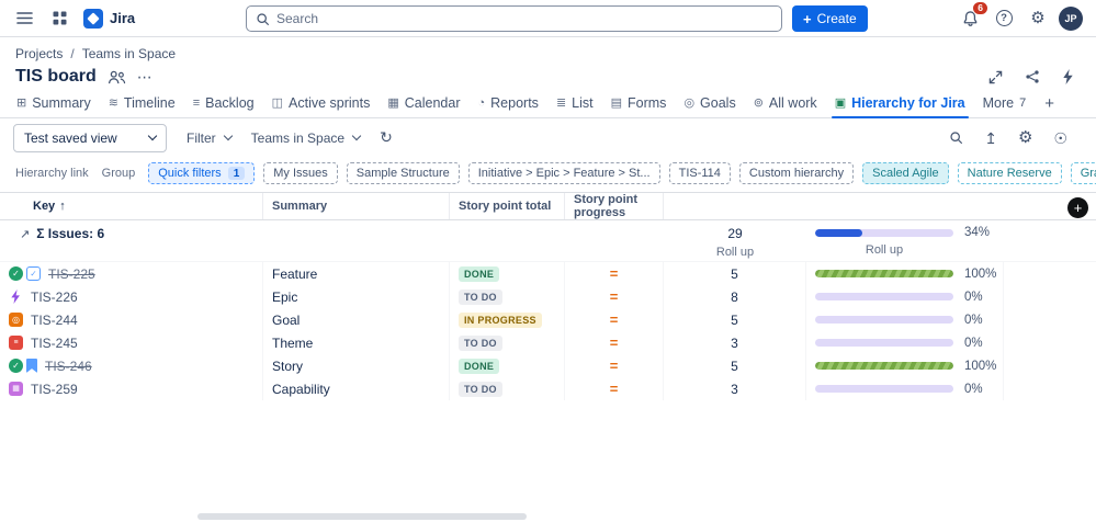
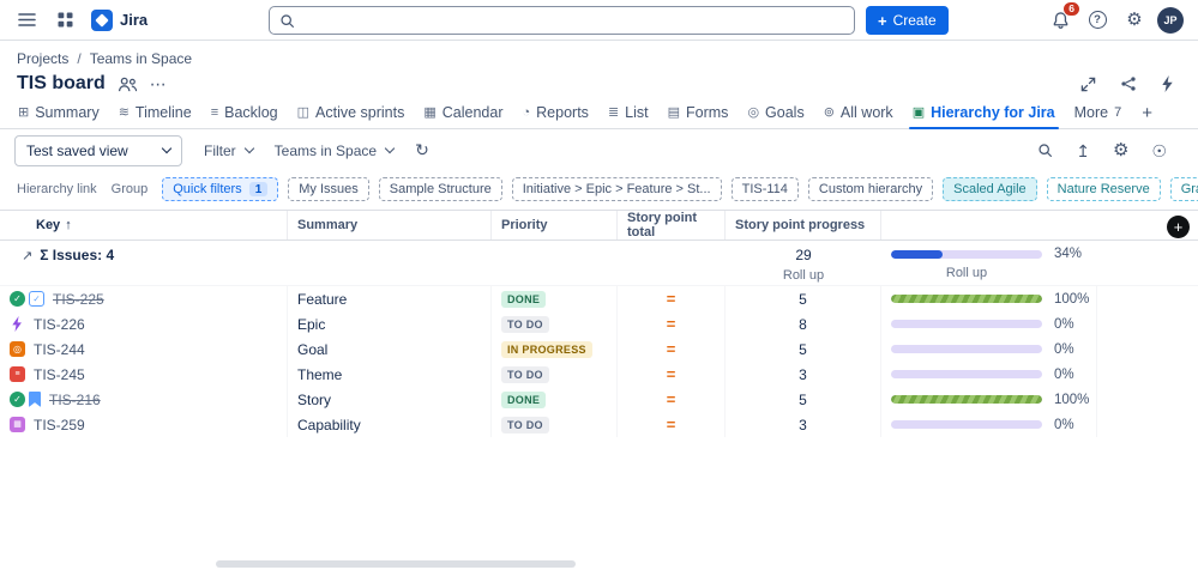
  Jira
- Search
  +
  Create
  6
  ?
  ⚙
  JP
  Projects
  /
  Teams in Space
  TIS board
  ⋯
  ⊞
  Summary
  ≋
  Timeline
  ≡
  Backlog
  ◫
  Active sprints
  ▦
  Calendar
  ◔
  Reports
  ≣
  List
  ▤
  Forms
  ◎
  Goals
  ⊚
  All work
  ▣
  Hierarchy for Jira
  More
  7
  +
  Test saved view
  Filter
  Teams in Space
  ↻
  ↥
  ⚙
  ☉
  Hierarchy link
  Group
  Quick filters
  1
  My Issues
  Sample Structure
  Initiative > Epic > Feature > St...
  TIS-114
  Custom hierarchy
  Scaled Agile
  Nature Reserve
  Key
  ↑
  Summary
+ Priority
  Story point total
  Story point progress
  +
  ↗
- Σ Issues: 6
+ Σ Issues: 4
  29
  Roll up
  34%
  Roll up
  ✓
  ✓
  TIS-225
  Feature
  DONE
  =
  5
  100%
  TIS-226
  Epic
  TO DO
  =
  8
  0%
  ◎
  TIS-244
  Goal
  IN PROGRESS
  =
  5
  0%
  TIS-245
  Theme
  TO DO
  =
  3
  0%
  ✓
- TIS-246
+ TIS-216
  Story
  DONE
  =
  5
  100%
  TIS-259
  Capability
  TO DO
  =
  3
  0%
